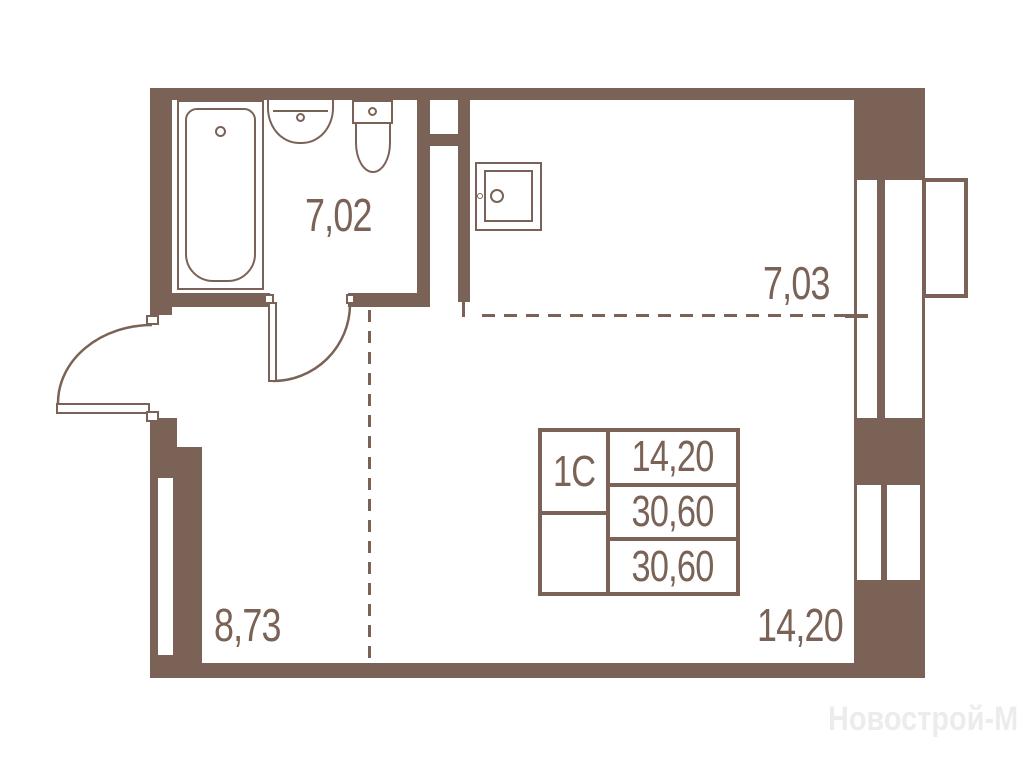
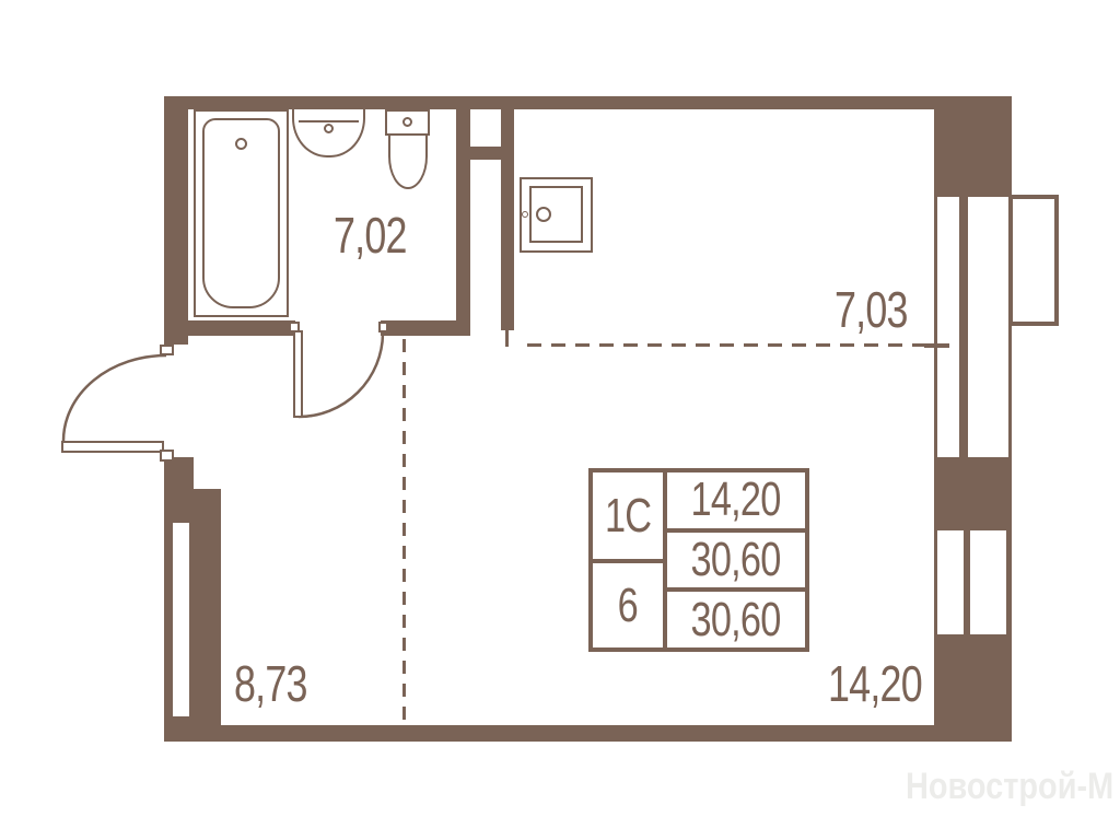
  7,02
  7,03
  8,73
  14,20
  1С
+ 6
  14,20
  30,60
  30,60
